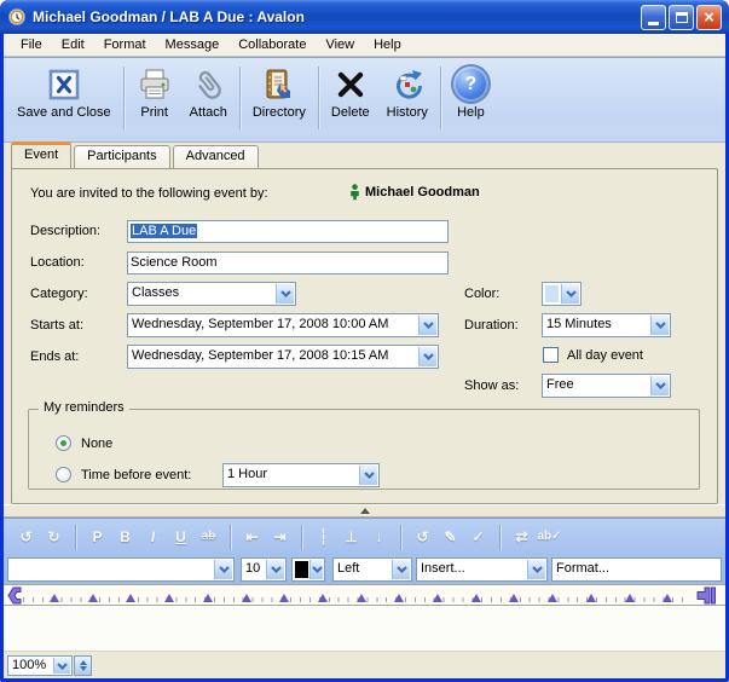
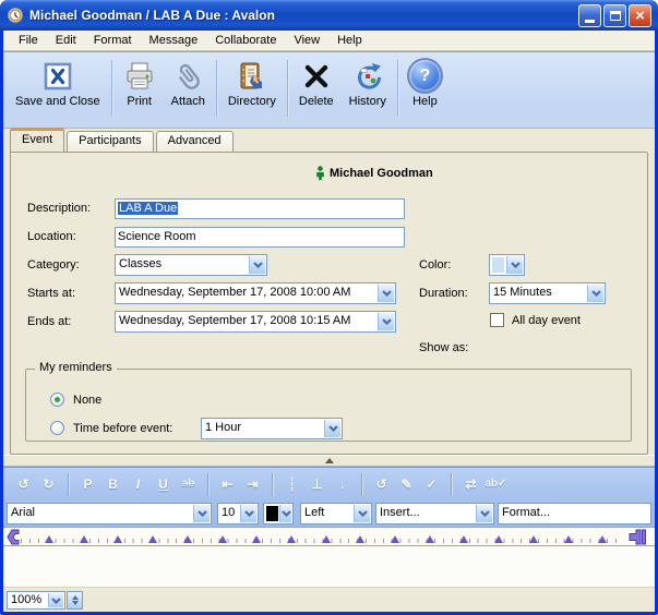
  Michael Goodman / LAB A Due : Avalon
  ×
  File
  Edit
  Format
  Message
  Collaborate
  View
  Help
  Save and Close
  Print
  Attach
  Directory
  Delete
  History
  ?
  Help
  Event
  Participants
  Advanced
- You are invited to the following event by:
  Michael Goodman
  Description:
  LAB A Due
  Location:
  Science Room
  Category:
  Classes
  Color:
  Starts at:
  Wednesday, September 17, 2008 10:00 AM
  Duration:
  15 Minutes
  Ends at:
  Wednesday, September 17, 2008 10:15 AM
  All day event
  Show as:
- Free
  My reminders
  None
  Time before event:
  1 Hour
  ↺
  ↻
  P
  B
  I
  U
  ab
  ⇤
  ⇥
  ┆
  ⊥
  ↓
  ↺
  ✎
  ✓
  ⇄
  ab✓
+ Arial
  10
  Left
  Insert...
  Format...
  100%
